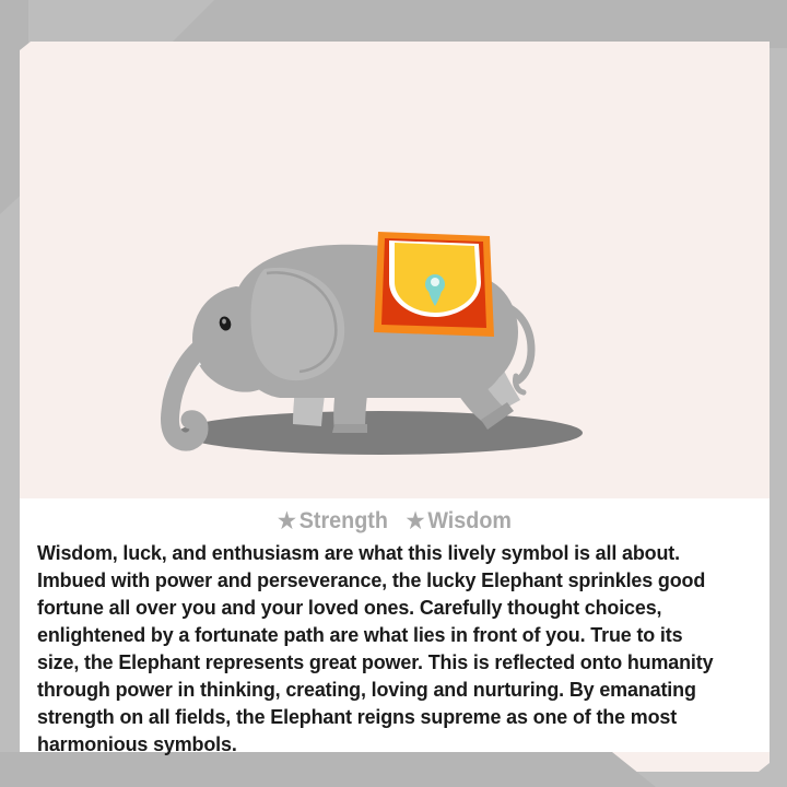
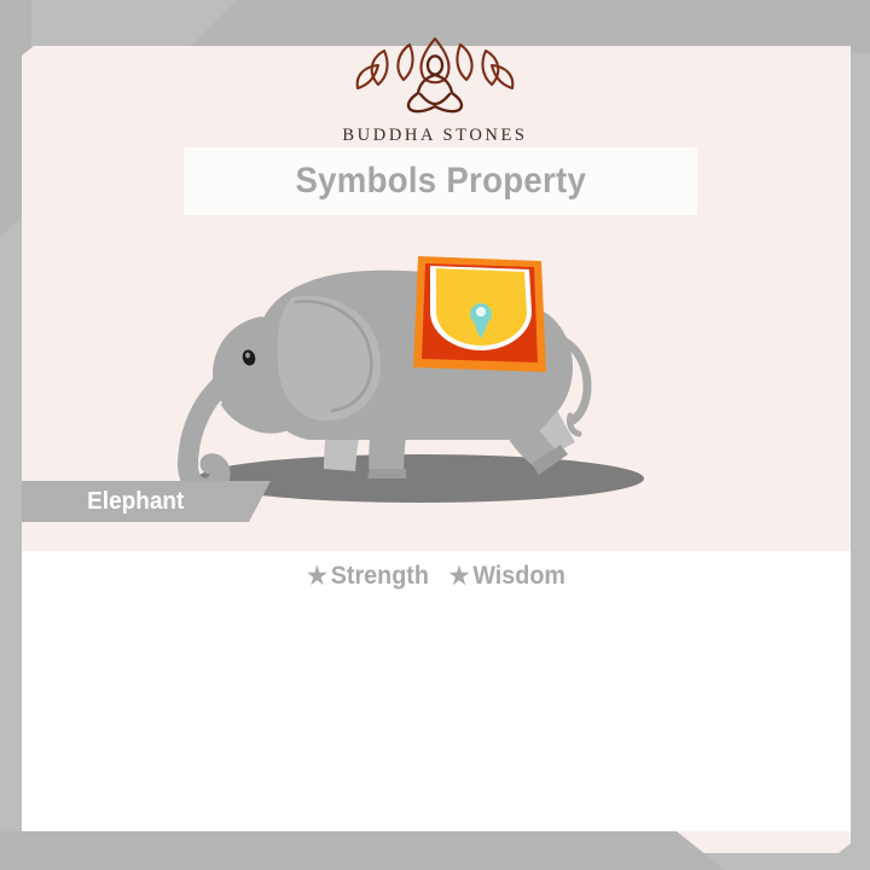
+ BUDDHA STONES
+ Symbols Property
+ Elephant
  ★ Strength ★ Wisdom
- Wisdom, luck, and enthusiasm are what this lively symbol is all about. Imbued with power and perseverance, the lucky Elephant sprinkles good fortune all over you and your loved ones. Carefully thought choices, enlightened by a fortunate path are what lies in front of you. True to its size, the Elephant represents great power. This is reflected onto humanity through power in thinking, creating, loving and nurturing. By emanating strength on all fields, the Elephant reigns supreme as one of the most harmonious symbols.
